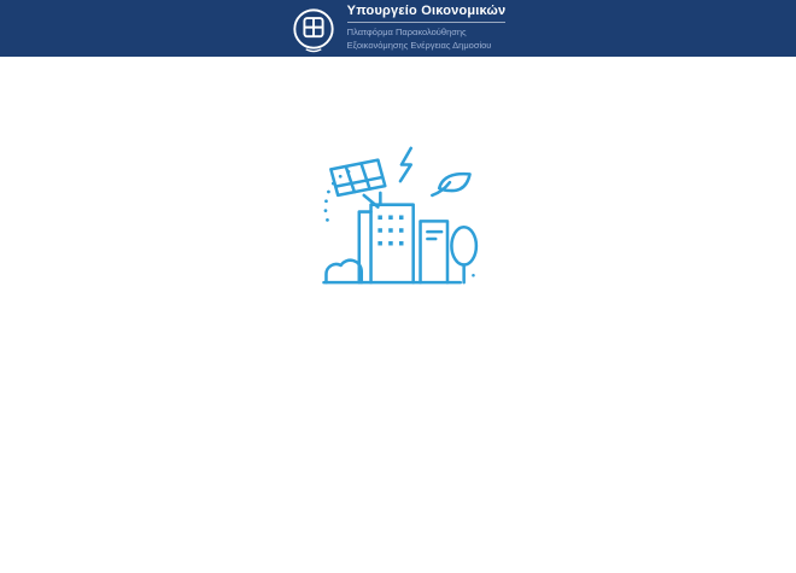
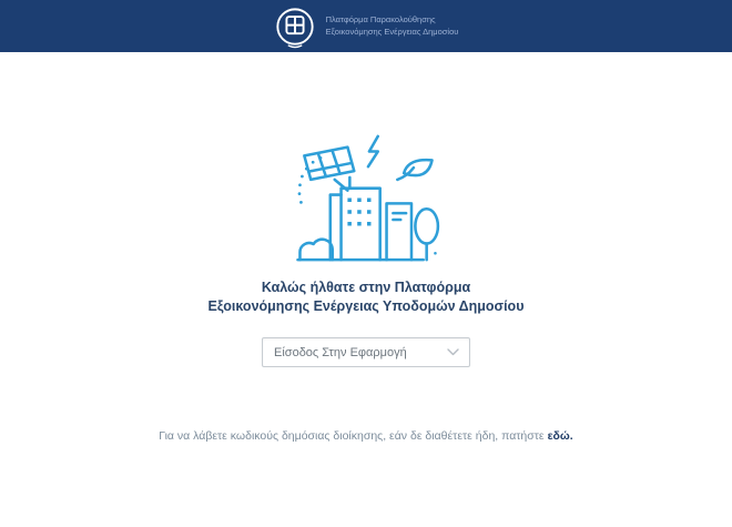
- Υπουργείο Οικονομικών
  Πλατφόρμα Παρακολούθησης
  Εξοικονόμησης Ενέργειας Δημοσίου
+ Καλώς ήλθατε στην Πλατφόρμα
+ Εξοικονόμησης Ενέργειας Υποδομών Δημοσίου
+ Είσοδος Στην Εφαρμογή
+ Για να λάβετε κωδικούς δημόσιας διοίκησης, εάν δε διαθέτετε ήδη, πατήστε εδώ.
